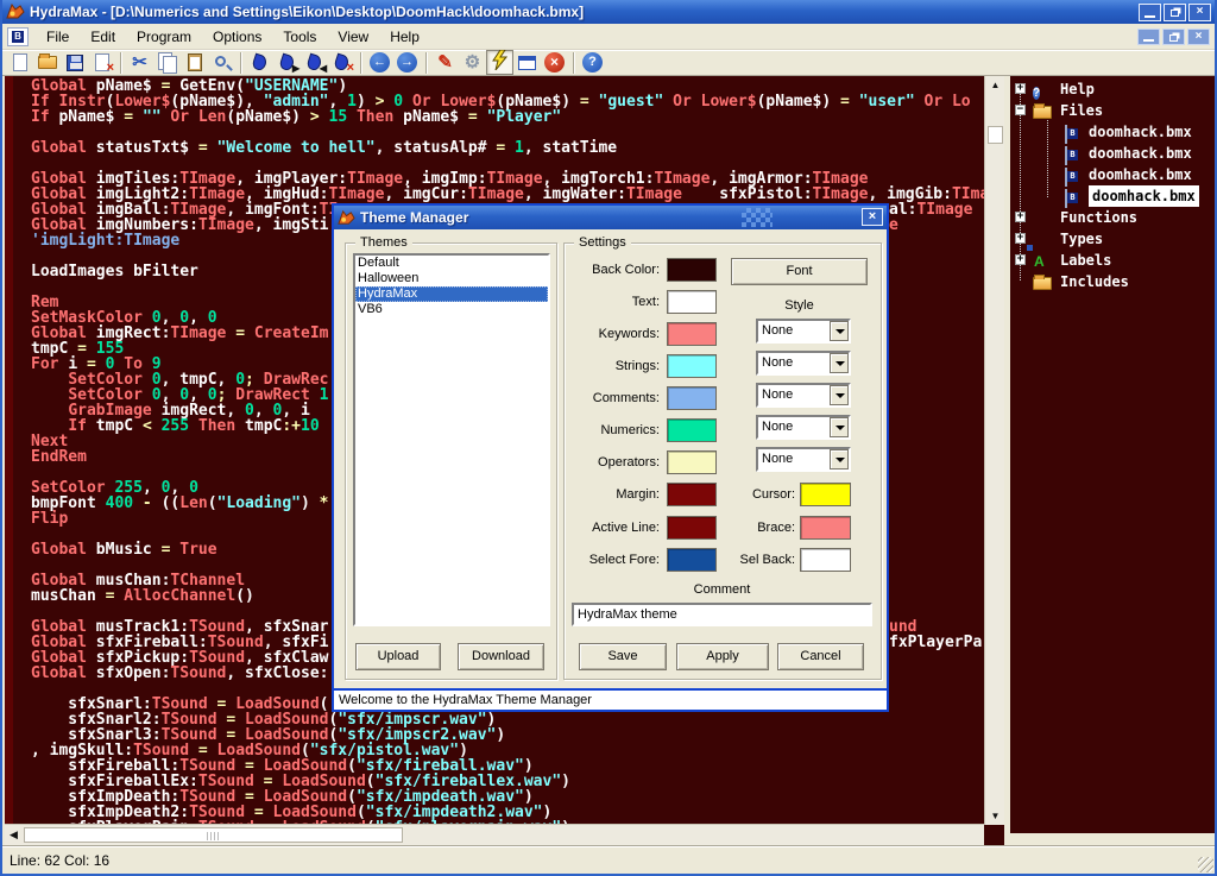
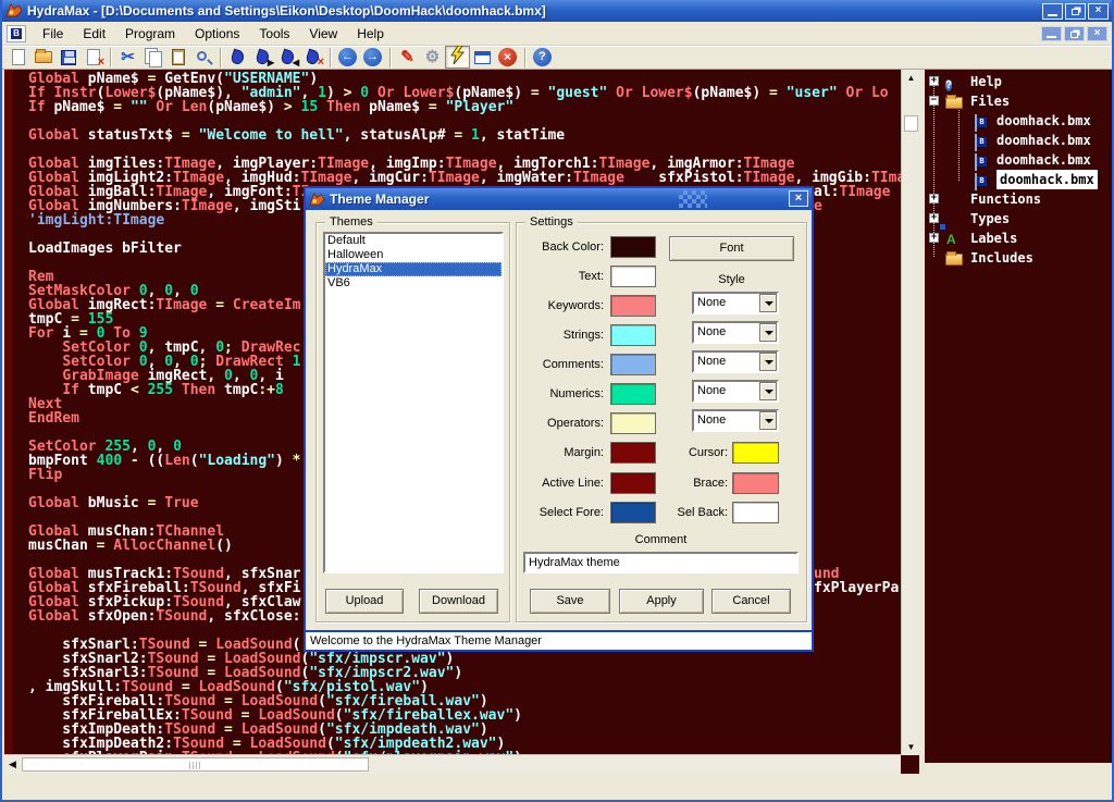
- HydraMax - [D:\Numerics and Settings\Eikon\Desktop\DoomHack\doomhack.bmx]
+ HydraMax - [D:\Documents and Settings\Eikon\Desktop\DoomHack\doomhack.bmx]
  ×
  B
  File Edit Program Options Tools View Help
  ×
  ×
  ✂
  ▸
  ◂
  ×
  ←
  →
  ✎
  ⚙
  ×
  ?
  Global pName$ = GetEnv("USERNAME")
  If Instr(Lower$(pName$), "admin", 1) > 0 Or Lower$(pName$) = "guest" Or Lower$(pName$) = "user" Or Lo
  If pName$ = "" Or Len(pName$) > 15 Then pName$ = "Player"
  Global statusTxt$ = "Welcome to hell", statusAlp# = 1, statTime
  Global imgTiles:TImage, imgPlayer:TImage, imgImp:TImage, imgTorch1:TImage, imgArmor:TImage
  Global imgLight2:TImage, imgHud:TImage, imgCur:TImage, imgWater:TImage sfxPistol:TImage, imgGib:TIm
  Global imgBall:TImage, imgFont:T
  Global imgNumbers:TImage, imgSti
  'imgLight:TImage
  LoadImages bFilter
  Rem
  SetMaskColor 0, 0, 0
  Global imgRect:TImage = CreateIm
  tmpC = 155
  For i = 0 To 9
  SetColor 0, tmpC, 0; DrawRec
  SetColor 0, 0, 0; DrawRect 1
  GrabImage imgRect, 0, 0, i
- If tmpC < 255 Then tmpC:+10
+ If tmpC < 255 Then tmpC:+8
  Next
  EndRem
  SetColor 255, 0, 0
  bmpFont 400 - ((Len("Loading") *
  Flip
  Global bMusic = True
  Global musChan:TChannel
  musChan = AllocChannel()
  Global musTrack1:TSound, sfxSnar
  Global sfxFireball:TSound, sfxFi
  Global sfxPickup:TSound, sfxClaw
  Global sfxOpen:TSound, sfxClose:
  sfxSnarl:TSound = LoadSound(
  sfxSnarl2:TSound = LoadSound("sfx/impscr.wav")
  sfxSnarl3:TSound = LoadSound("sfx/impscr2.wav")
  , imgSkull:TSound = LoadSound("sfx/pistol.wav")
  sfxFireball:TSound = LoadSound("sfx/fireball.wav")
  sfxFireballEx:TSound = LoadSound("sfx/fireballex.wav")
  sfxImpDeath:TSound = LoadSound("sfx/impdeath.wav")
  sfxImpDeath2:TSound = LoadSound("sfx/impdeath2.wav")
  al:TImage
  e
  und
  fxPlayerPa
  ▲
  ▼
  ◀
  +
  ?
  Help
  −
  Files
  B
  doomhack.bmx
  B
  doomhack.bmx
  B
  doomhack.bmx
  B
  doomhack.bmx
  +
  Functions
  +
  Types
  +
  A
  Labels
  Includes
- Line: 62 Col: 16
  Theme Manager
  ×
  Themes
  Default
  Halloween
  HydraMax
  VB6
  Upload
  Download
  Settings
  Back Color:
  Font
  Text:
  Style
  Keywords:
  None
  Strings:
  None
  Comments:
  None
  Numerics:
  None
  Operators:
  None
  Margin:
  Cursor:
  Active Line:
  Brace:
  Select Fore:
  Sel Back:
  Comment
  HydraMax theme
  Save
  Apply
  Cancel
  Welcome to the HydraMax Theme Manager
